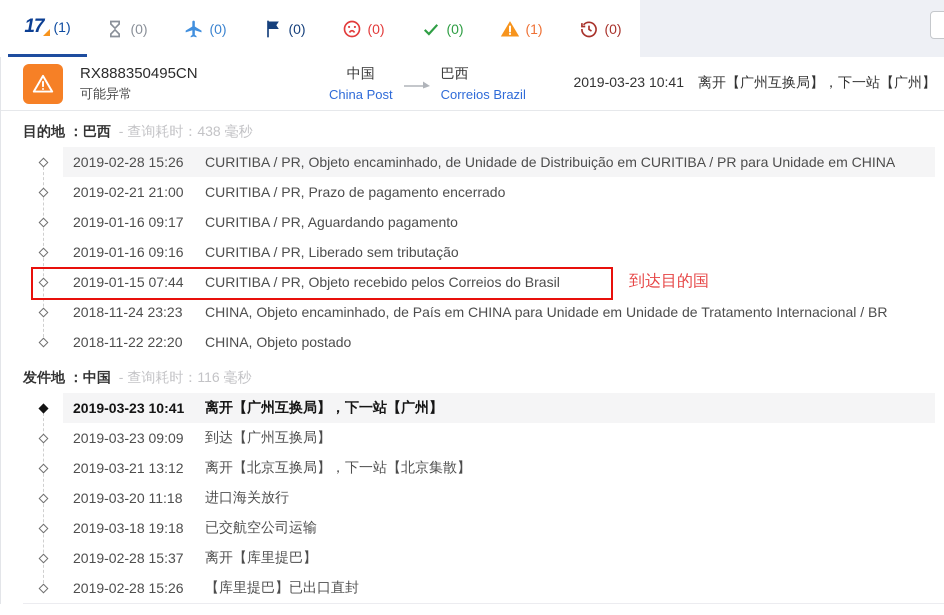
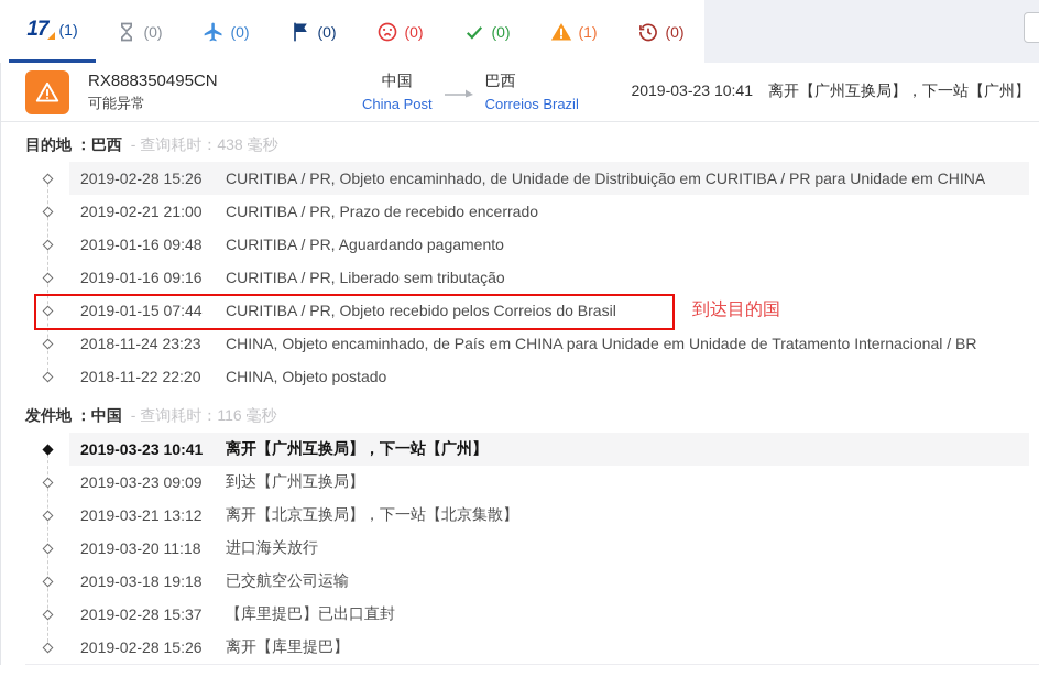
  17
  (1)
  (0)
  (0)
  (0)
  (0)
  (0)
  (1)
  (0)
  RX888350495CN
  可能异常
  中国
  China Post
  巴西
  Correios Brazil
  2019-03-23 10:41 离开【广州互换局】，下一站【广州】
  目的地 ：巴西 - 查询耗时：438 毫秒
  2019-02-28 15:26
  CURITIBA / PR, Objeto encaminhado, de Unidade de Distribuição em CURITIBA / PR para Unidade em CHINA
  2019-02-21 21:00
- CURITIBA / PR, Prazo de pagamento encerrado
+ CURITIBA / PR, Prazo de recebido encerrado
- 2019-01-16 09:17
+ 2019-01-16 09:48
  CURITIBA / PR, Aguardando pagamento
  2019-01-16 09:16
  CURITIBA / PR, Liberado sem tributação
  2019-01-15 07:44
  CURITIBA / PR, Objeto recebido pelos Correios do Brasil
  到达目的国
  2018-11-24 23:23
  CHINA, Objeto encaminhado, de País em CHINA para Unidade em Unidade de Tratamento Internacional / BR
  2018-11-22 22:20
  CHINA, Objeto postado
  发件地 ：中国 - 查询耗时：116 毫秒
  2019-03-23 10:41
  离开【广州互换局】，下一站【广州】
  2019-03-23 09:09
  到达【广州互换局】
  2019-03-21 13:12
  离开【北京互换局】，下一站【北京集散】
  2019-03-20 11:18
  进口海关放行
  2019-03-18 19:18
  已交航空公司运输
  2019-02-28 15:37
- 离开【库里提巴】
+ 【库里提巴】已出口直封
  2019-02-28 15:26
- 【库里提巴】已出口直封
+ 离开【库里提巴】
